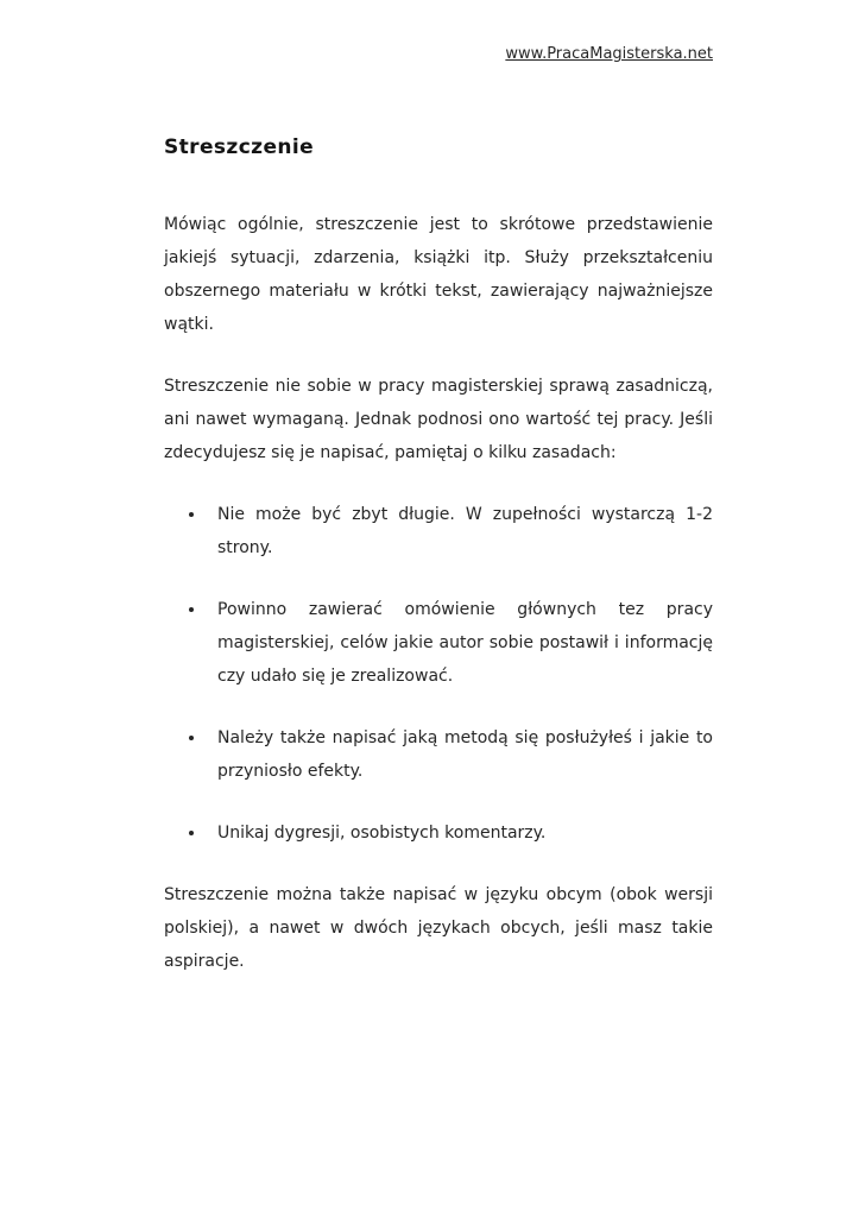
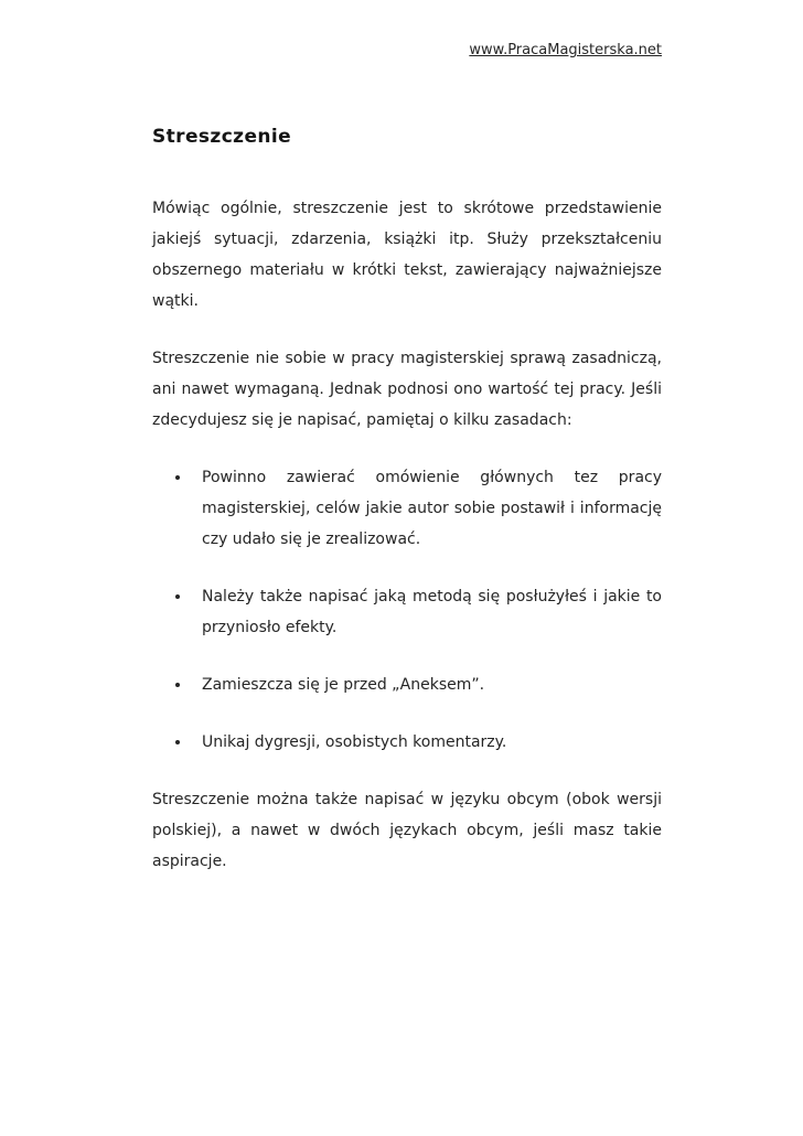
  www.PracaMagisterska.net
  Streszczenie
  Mówiąc ogólnie, streszczenie jest to skrótowe przedstawienie jakiejś sytuacji, zdarzenia, książki itp. Służy przekształceniu obszernego materiału w krótki tekst, zawierający najważniejsze wątki.
  Streszczenie nie sobie w pracy magisterskiej sprawą zasadniczą, ani nawet wymaganą. Jednak podnosi ono wartość tej pracy. Jeśli zdecydujesz się je napisać, pamiętaj o kilku zasadach:
- Nie może być zbyt długie. W zupełności wystarczą 1-2 strony.
  Powinno zawierać omówienie głównych tez pracy magisterskiej, celów jakie autor sobie postawił i informację czy udało się je zrealizować.
  Należy także napisać jaką metodą się posłużyłeś i jakie to przyniosło efekty.
+ Zamieszcza się je przed „Aneksem”.
  Unikaj dygresji, osobistych komentarzy.
- Streszczenie można także napisać w języku obcym (obok wersji polskiej), a nawet w dwóch językach obcych, jeśli masz takie aspiracje.
+ Streszczenie można także napisać w języku obcym (obok wersji polskiej), a nawet w dwóch językach obcym, jeśli masz takie aspiracje.
